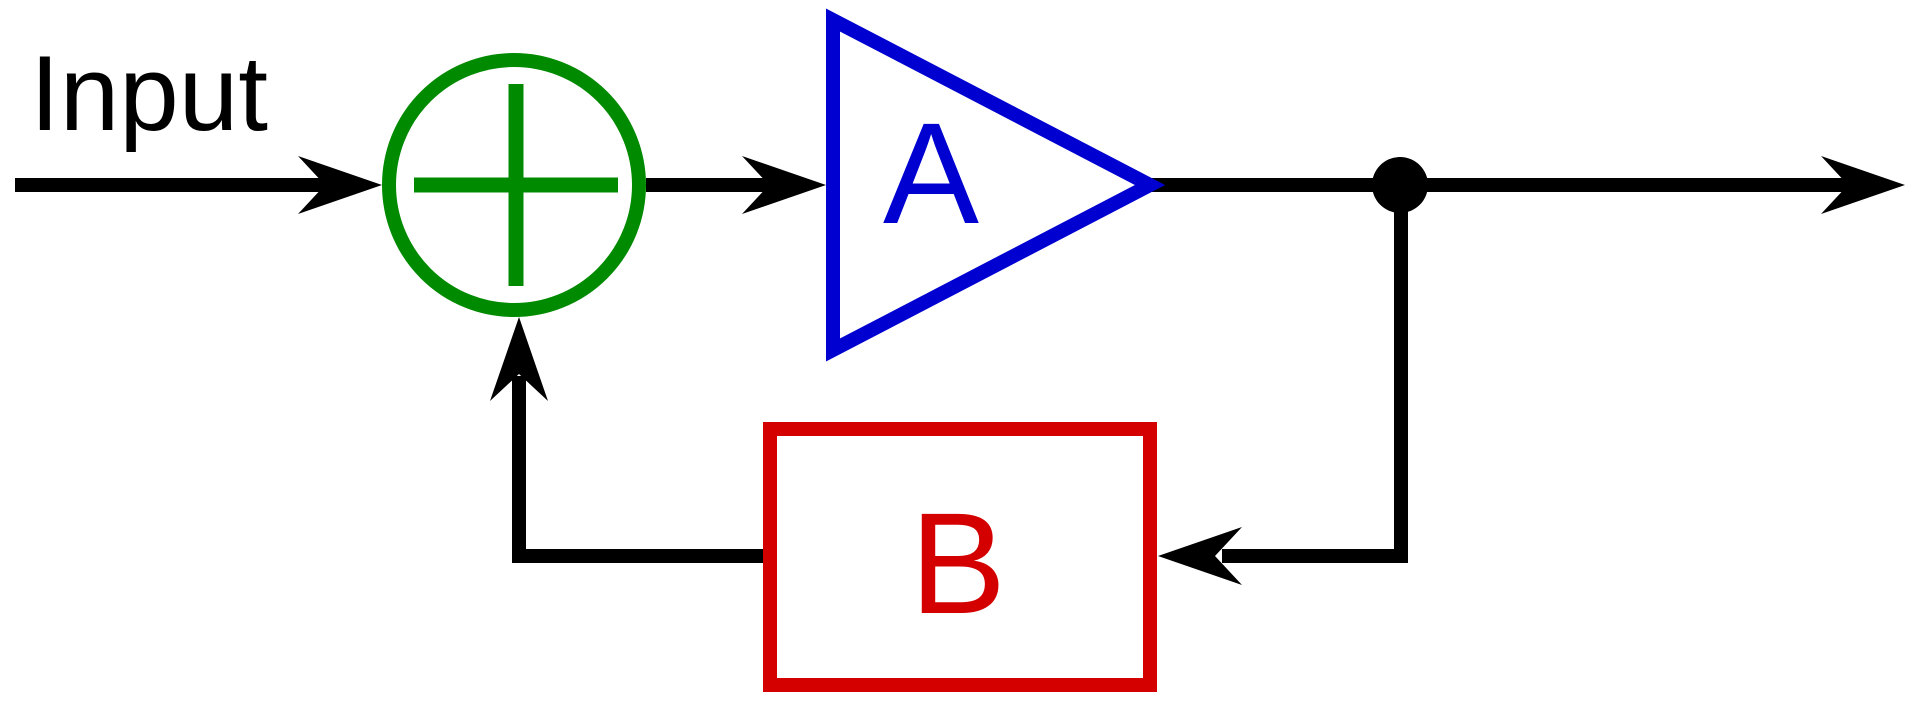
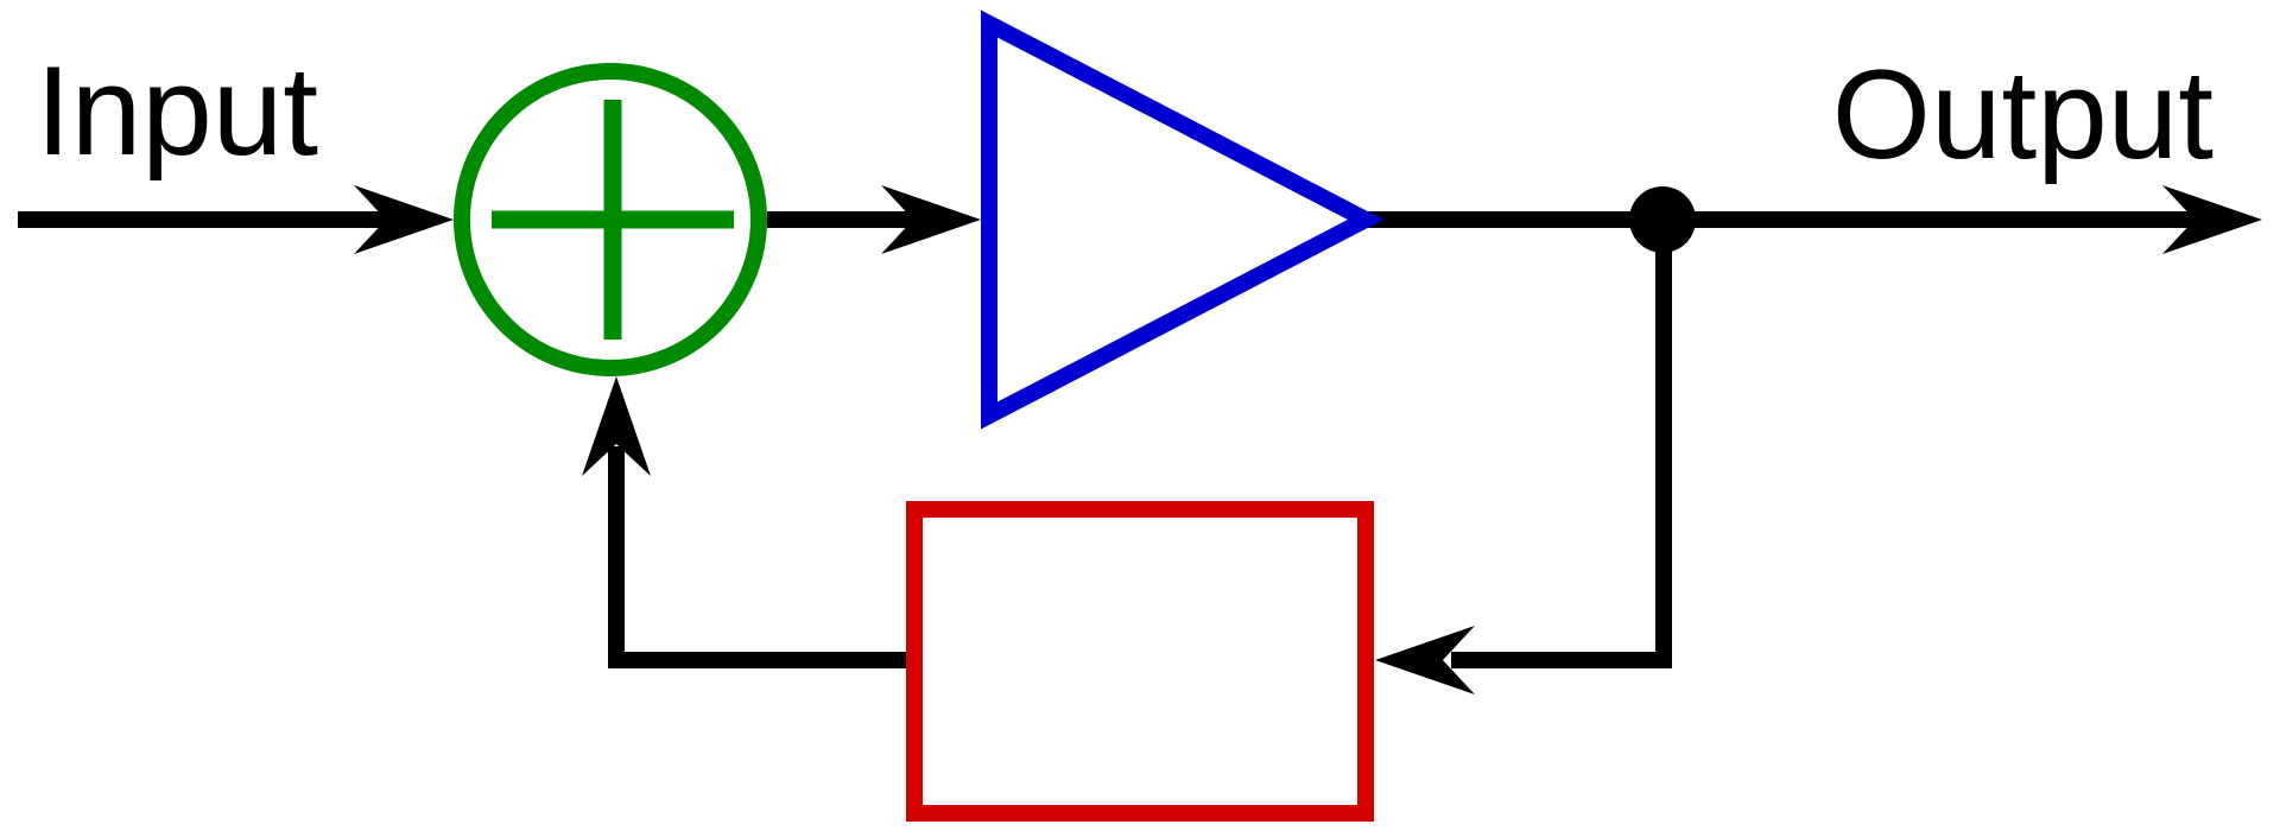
- A
- B
  Input
+ Output
